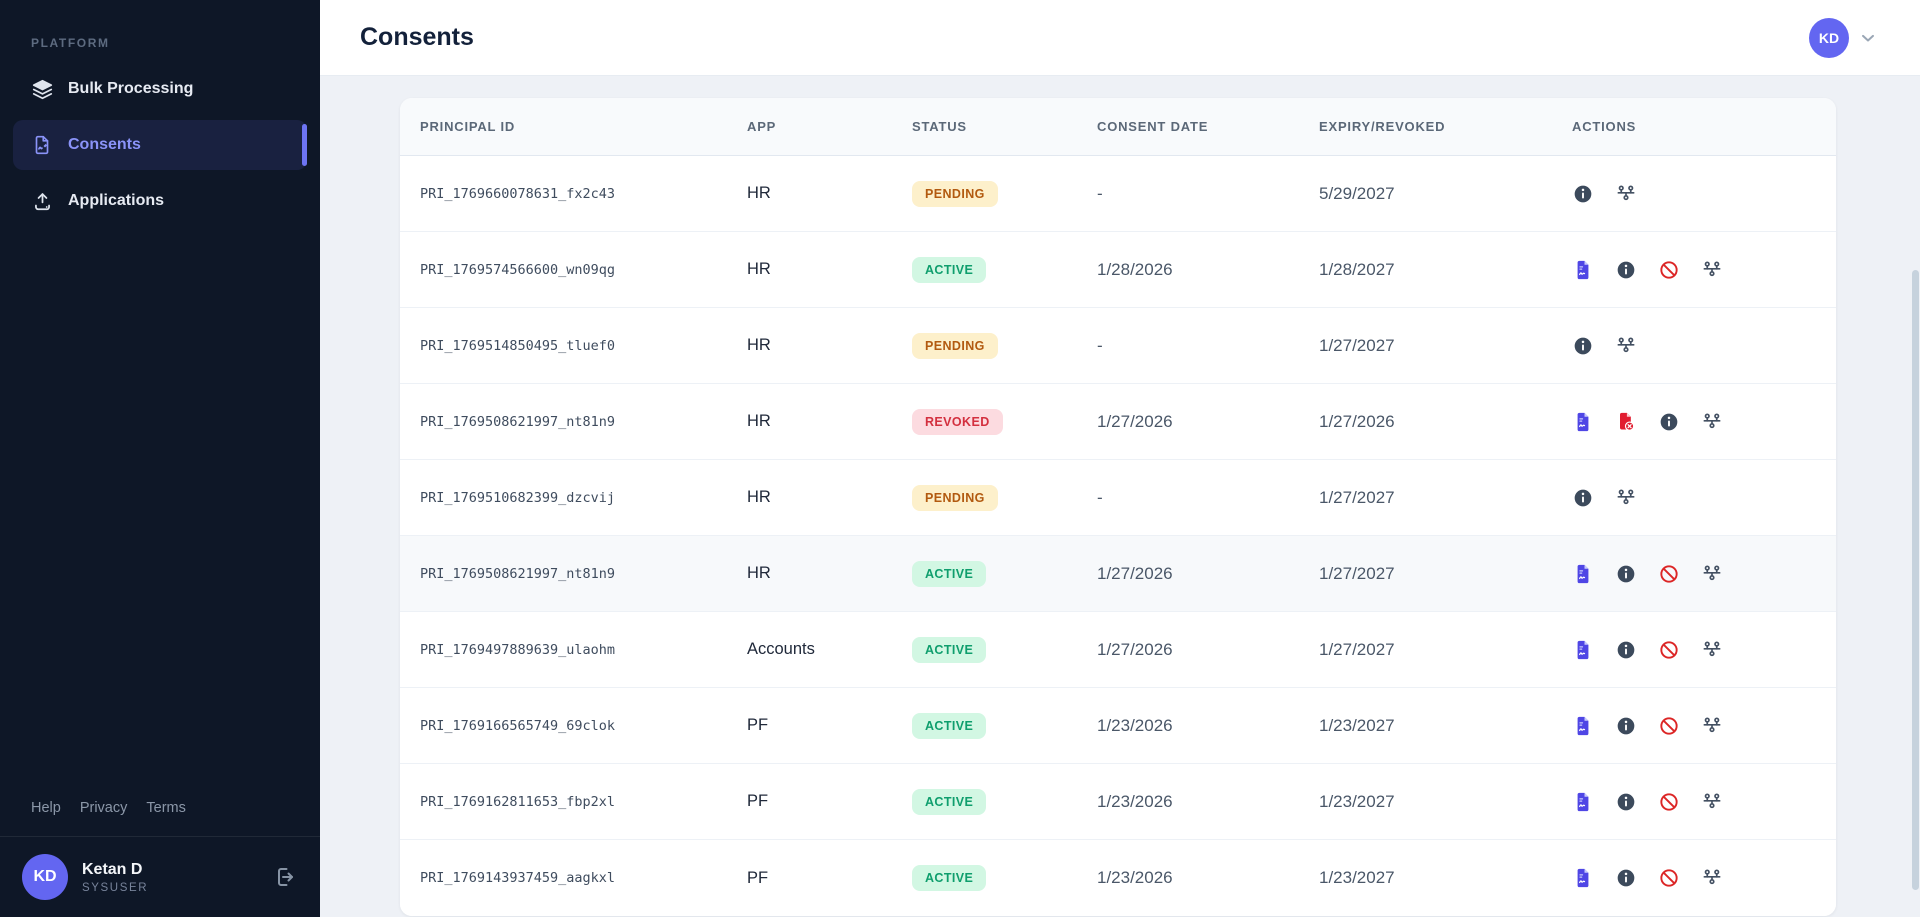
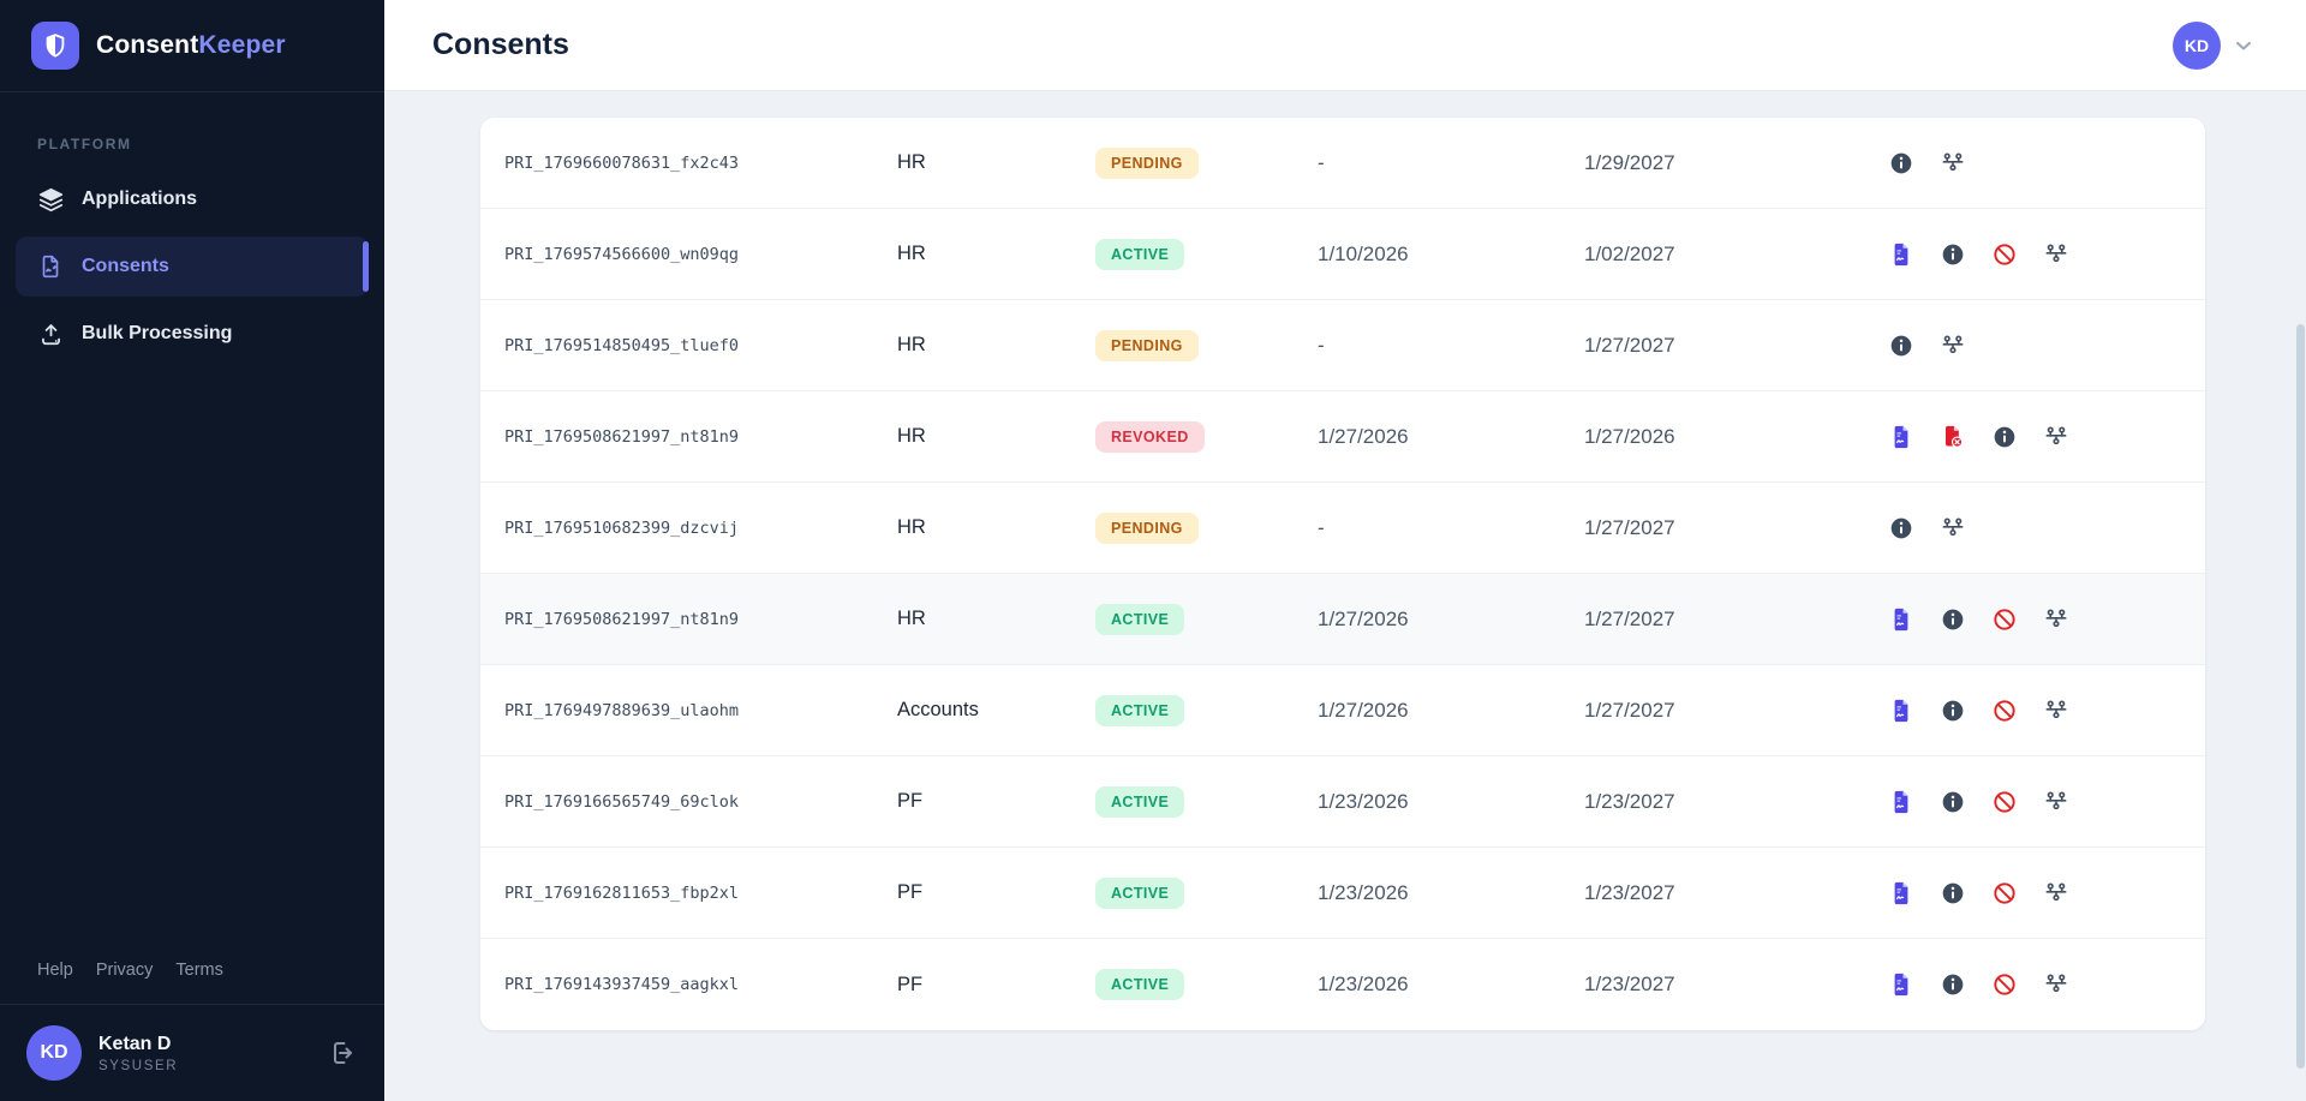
+ ConsentKeeper
  PLATFORM
- Bulk Processing
+ Applications
  Consents
- Applications
+ Bulk Processing
  Help
  Privacy
  Terms
  KD
  Ketan D
  SYSUSER
  Consents
  KD
- PRINCIPAL ID
- APP
- STATUS
- CONSENT DATE
- EXPIRY/REVOKED
- ACTIONS
  PRI_1769660078631_fx2c43
  HR
  PENDING
  -
- 5/29/2027
+ 1/29/2027
  PRI_1769574566600_wn09qg
  HR
  ACTIVE
- 1/28/2026
+ 1/10/2026
- 1/28/2027
+ 1/02/2027
  PRI_1769514850495_tluef0
  HR
  PENDING
  -
  1/27/2027
  PRI_1769508621997_nt81n9
  HR
  REVOKED
  1/27/2026
  1/27/2026
  PRI_1769510682399_dzcvij
  HR
  PENDING
  -
  1/27/2027
  PRI_1769508621997_nt81n9
  HR
  ACTIVE
  1/27/2026
  1/27/2027
  PRI_1769497889639_ulaohm
  Accounts
  ACTIVE
  1/27/2026
  1/27/2027
  PRI_1769166565749_69clok
  PF
  ACTIVE
  1/23/2026
  1/23/2027
  PRI_1769162811653_fbp2xl
  PF
  ACTIVE
  1/23/2026
  1/23/2027
  PRI_1769143937459_aagkxl
  PF
  ACTIVE
  1/23/2026
  1/23/2027
